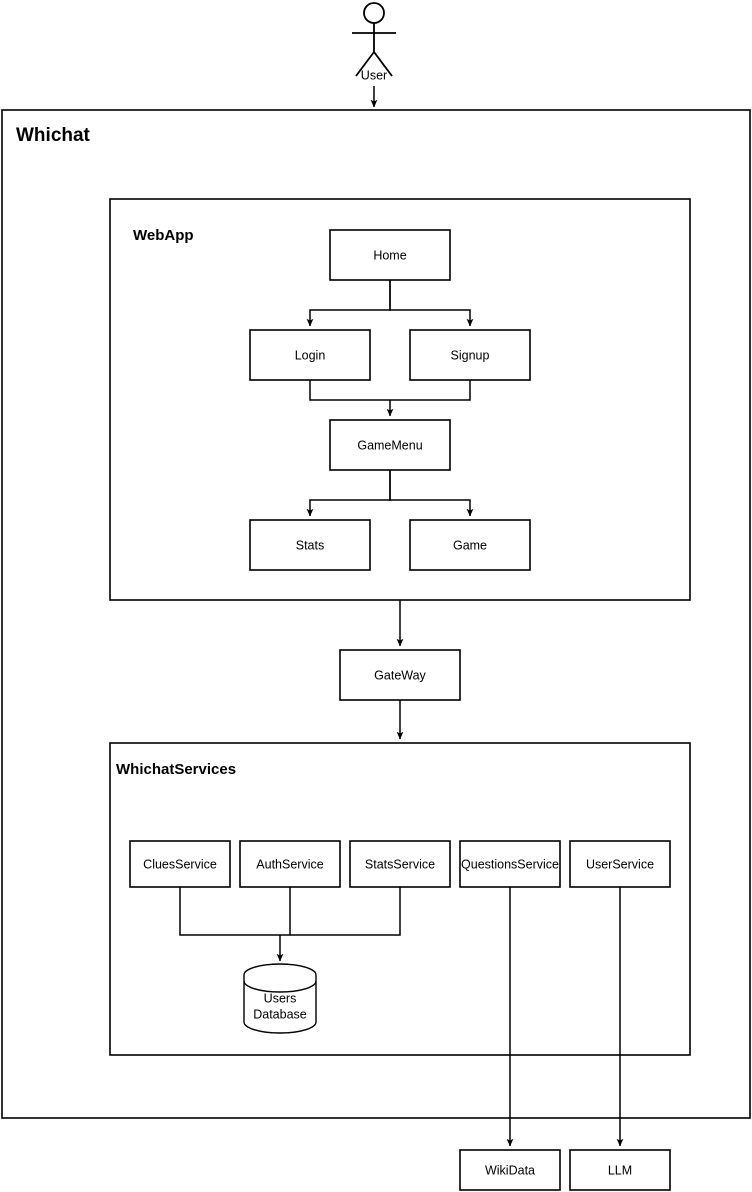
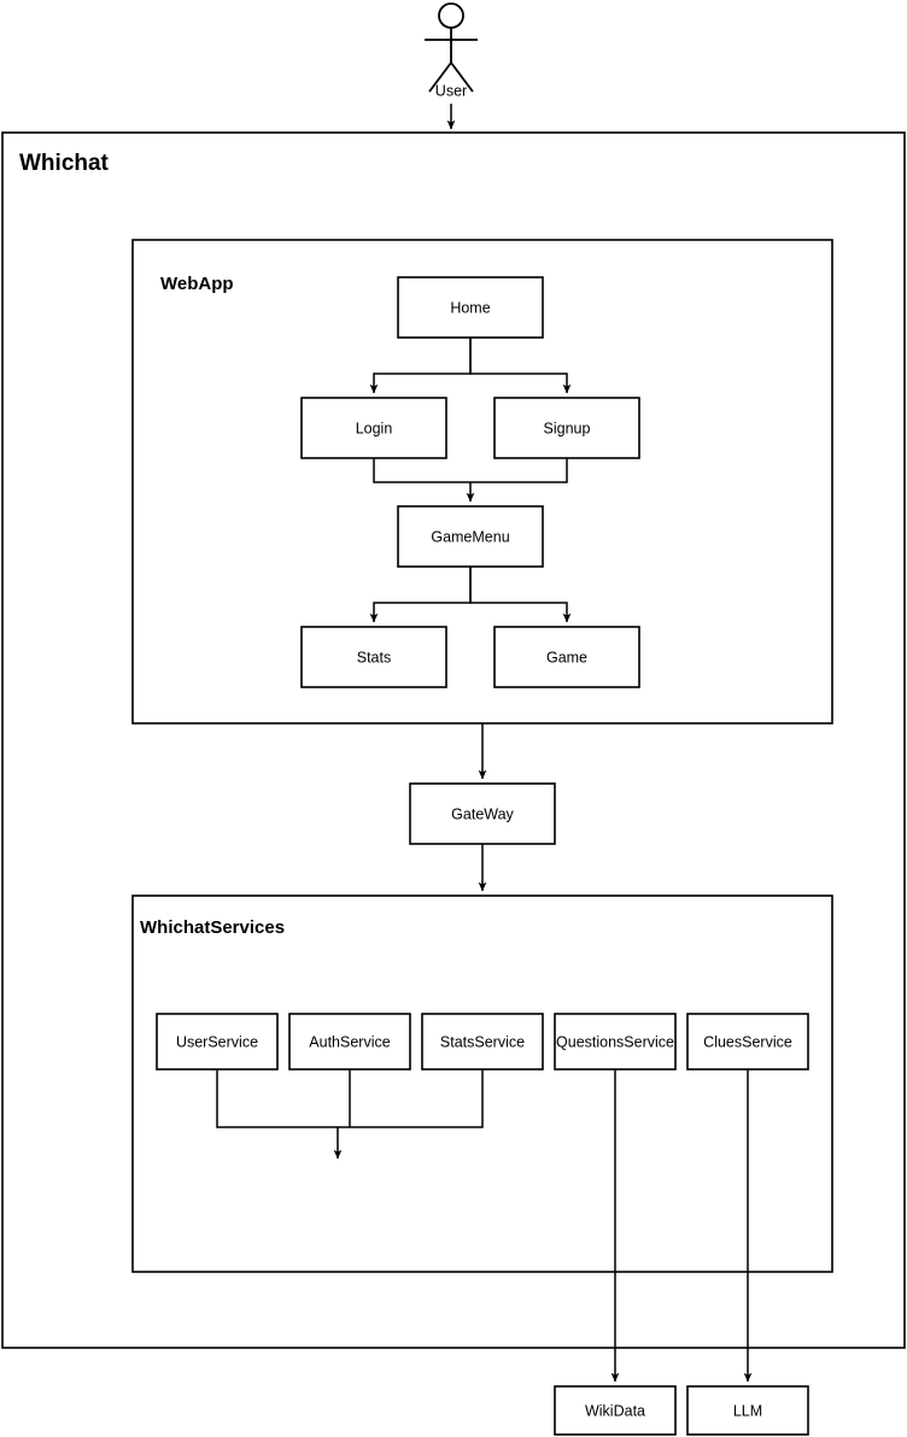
  User
  Whichat
  WebApp
  Home
  Login
  Signup
  GameMenu
  Stats
  Game
  GateWay
  WhichatServices
- CluesService
+ UserService
  AuthService
  StatsService
  QuestionsService
- UserService
+ CluesService
- Users
- Database
  WikiData
  LLM
